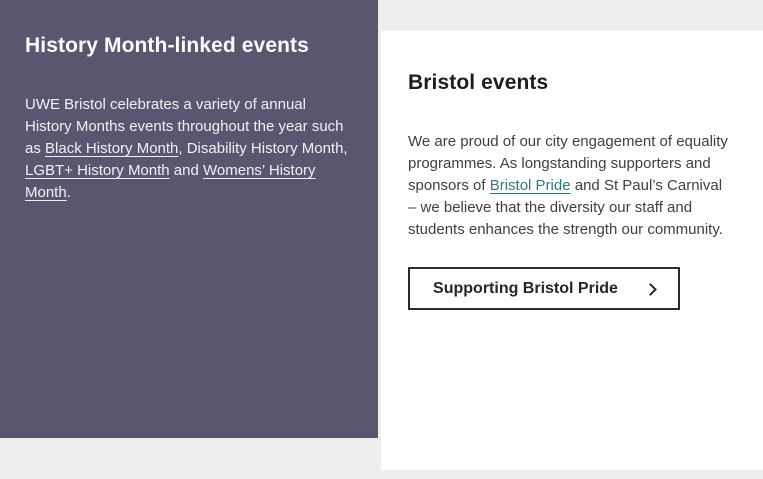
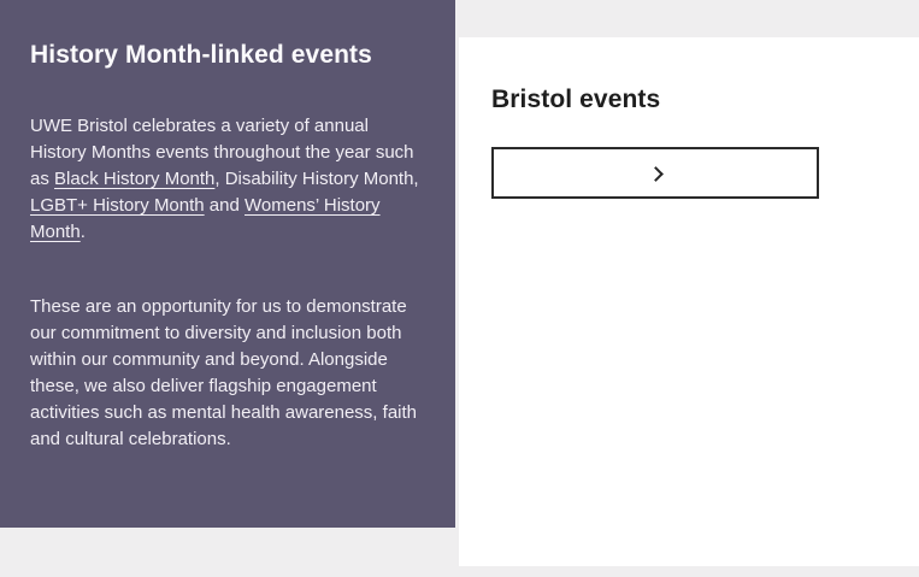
  History Month-linked events
  UWE Bristol celebrates a variety of annual History Months events throughout the year such as Black History Month, Disability History Month, LGBT+ History Month and Womens’ History Month.
+ These are an opportunity for us to demonstrate our commitment to diversity and inclusion both within our community and beyond. Alongside these, we also deliver flagship engagement activities such as mental health awareness, faith and cultural celebrations.
  Bristol events
- We are proud of our city engagement of equality programmes. As longstanding supporters and sponsors of Bristol Pride and St Paul’s Carnival – we believe that the diversity our staff and students enhances the strength our community.
- Supporting Bristol Pride
